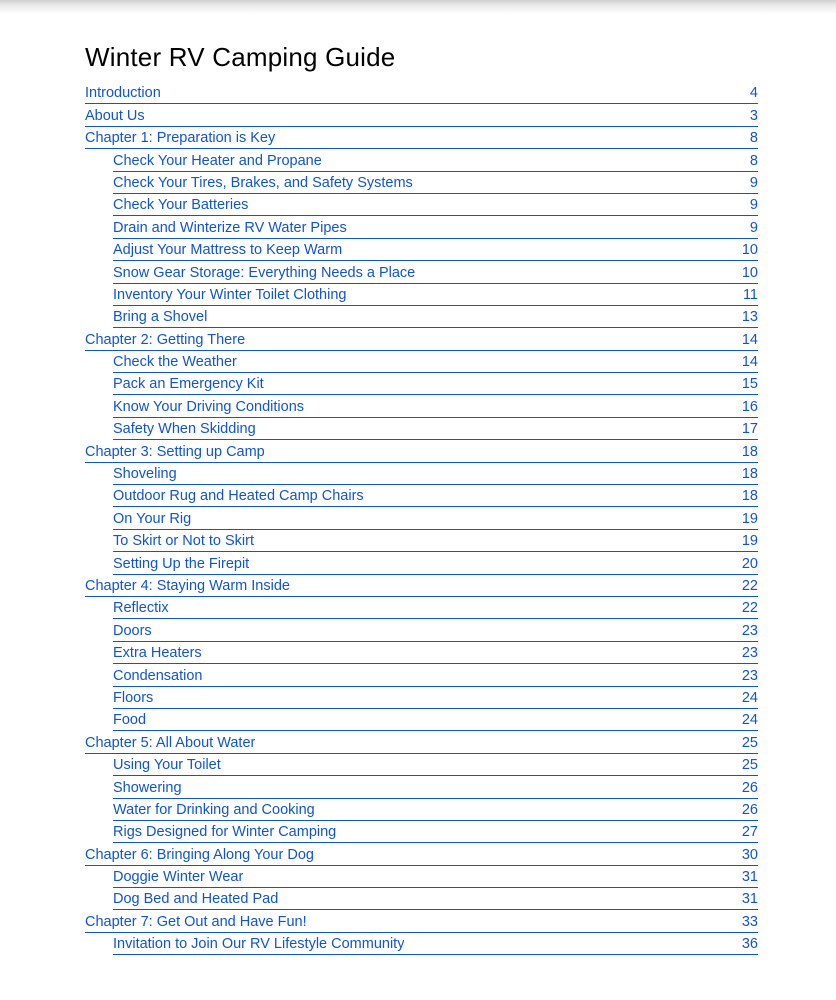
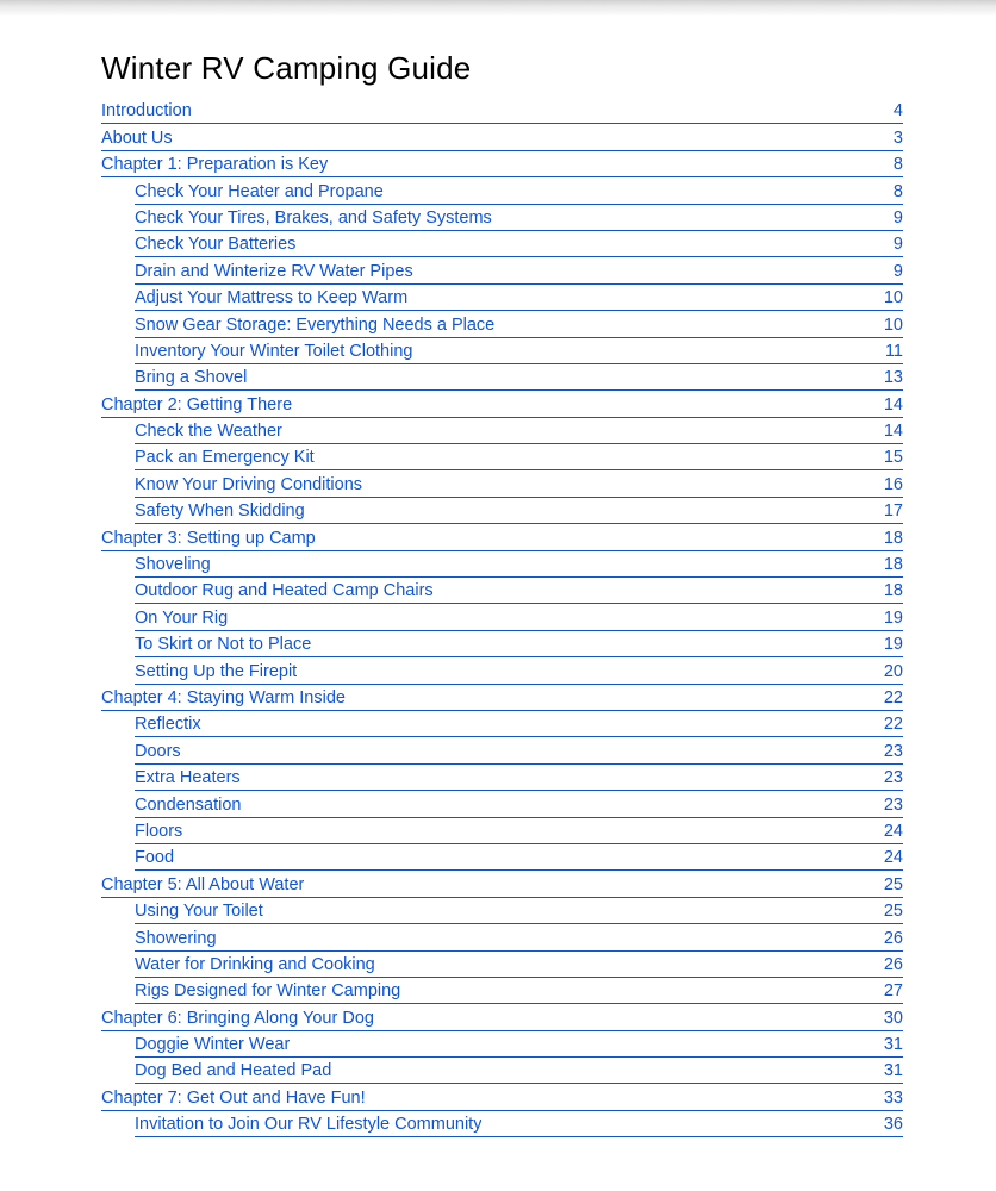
  Winter RV Camping Guide
  Introduction
  4
  About Us
  3
  Chapter 1: Preparation is Key
  8
  Check Your Heater and Propane
  8
  Check Your Tires, Brakes, and Safety Systems
  9
  Check Your Batteries
  9
  Drain and Winterize RV Water Pipes
  9
  Adjust Your Mattress to Keep Warm
  10
  Snow Gear Storage: Everything Needs a Place
  10
  Inventory Your Winter Toilet Clothing
  11
  Bring a Shovel
  13
  Chapter 2: Getting There
  14
  Check the Weather
  14
  Pack an Emergency Kit
  15
  Know Your Driving Conditions
  16
  Safety When Skidding
  17
  Chapter 3: Setting up Camp
  18
  Shoveling
  18
  Outdoor Rug and Heated Camp Chairs
  18
  On Your Rig
  19
- To Skirt or Not to Skirt
+ To Skirt or Not to Place
  19
  Setting Up the Firepit
  20
  Chapter 4: Staying Warm Inside
  22
  Reflectix
  22
  Doors
  23
  Extra Heaters
  23
  Condensation
  23
  Floors
  24
  Food
  24
  Chapter 5: All About Water
  25
  Using Your Toilet
  25
  Showering
  26
  Water for Drinking and Cooking
  26
  Rigs Designed for Winter Camping
  27
  Chapter 6: Bringing Along Your Dog
  30
  Doggie Winter Wear
  31
  Dog Bed and Heated Pad
  31
  Chapter 7: Get Out and Have Fun!
  33
  Invitation to Join Our RV Lifestyle Community
  36
